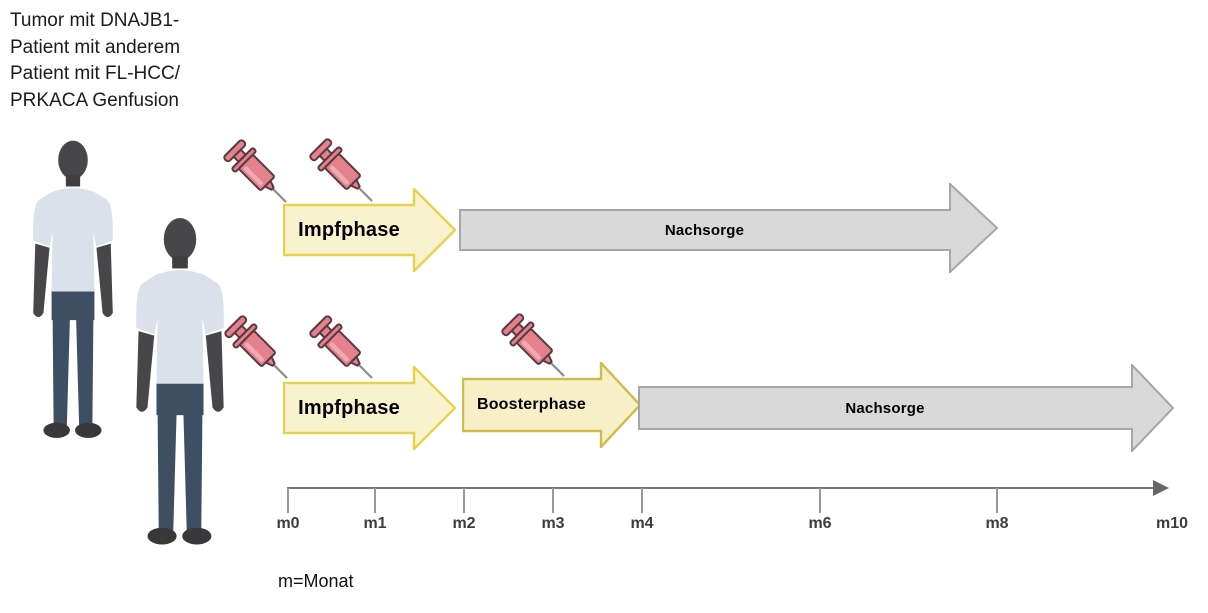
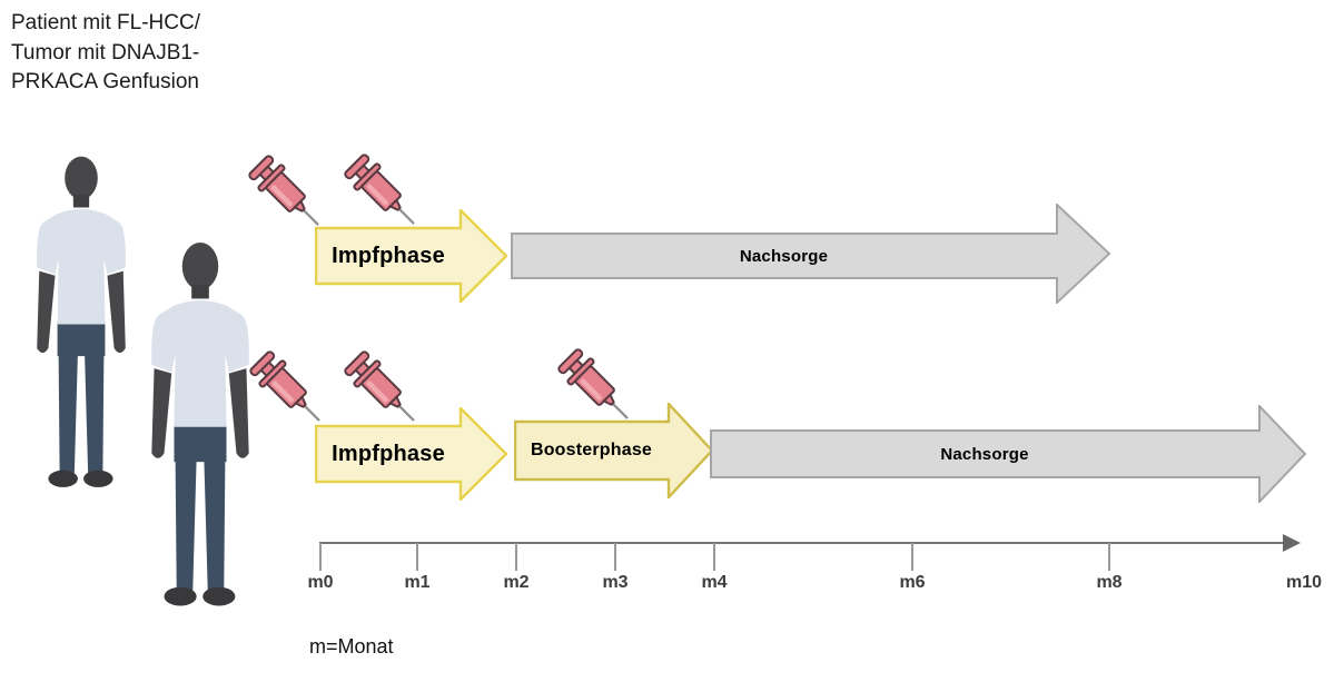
- Tumor mit DNAJB1-
+ Patient mit FL-HCC/
- Patient mit anderem
- Patient mit FL-HCC/
+ Tumor mit DNAJB1-
  PRKACA Genfusion
  Impfphase
  Nachsorge
  Impfphase
  Boosterphase
  Nachsorge
  m0
  m1
  m2
  m3
  m4
  m6
  m8
  m10
  m=Monat
